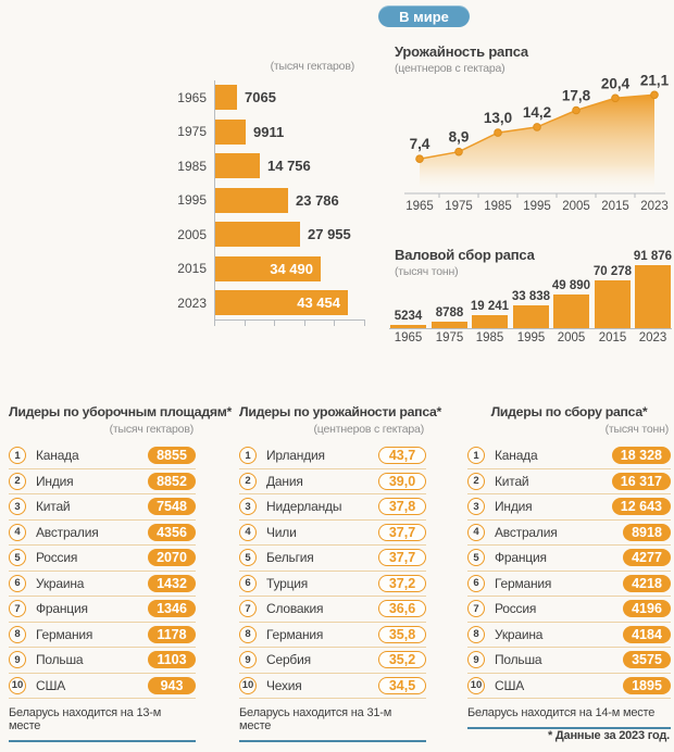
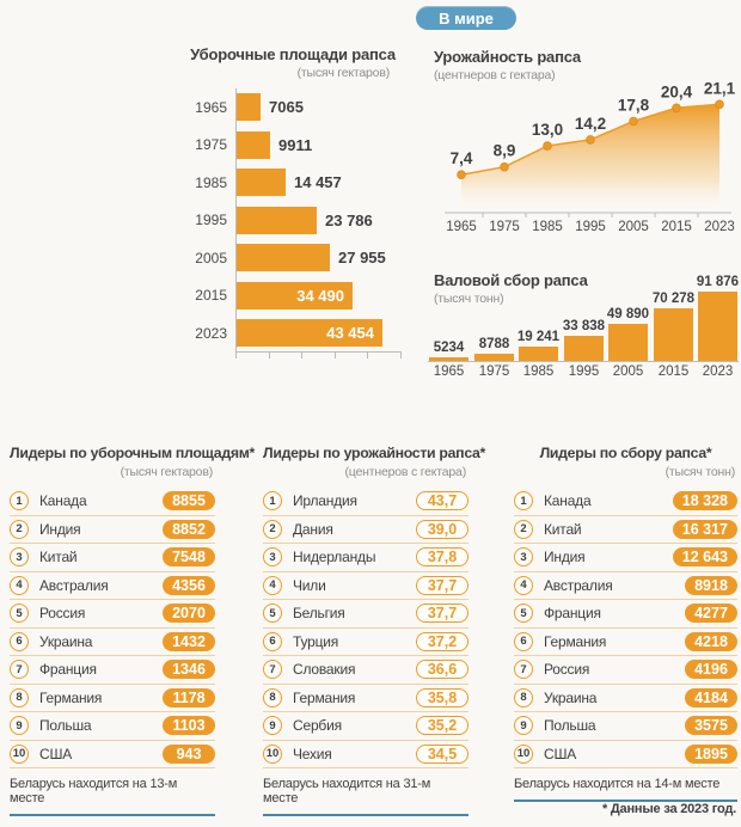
  В мире
+ Уборочные площади рапса
  (тысяч гектаров)
  1965
  7065
  1975
  9911
  1985
- 14 756
+ 14 457
  1995
  23 786
  2005
  27 955
  2015
  34 490
  2023
  43 454
  Урожайность рапса
  (центнеров с гектара)
  7,4
  1965
  8,9
  1975
  13,0
  1985
  14,2
  1995
  17,8
  2005
  20,4
  2015
  21,1
  2023
  Валовой сбор рапса
  (тысяч тонн)
  5234
  8788
  19 241
  33 838
  49 890
  70 278
  91 876
  1965
  1975
  1985
  1995
  2005
  2015
  2023
  Лидеры по уборочным площадям*
  (тысяч гектаров)
  1
  Канада
  8855
  2
  Индия
  8852
  3
  Китай
  7548
  4
  Австралия
  4356
  5
  Россия
  2070
  6
  Украина
  1432
  7
  Франция
  1346
  8
  Германия
  1178
  9
  Польша
  1103
  10
  США
  943
  Беларусь находится на 13-м месте
  Лидеры по урожайности рапса*
  (центнеров с гектара)
  1
  Ирландия
  43,7
  2
  Дания
  39,0
  3
  Нидерланды
  37,8
  4
  Чили
  37,7
  5
  Бельгия
  37,7
  6
  Турция
  37,2
  7
  Словакия
  36,6
  8
  Германия
  35,8
  9
  Сербия
  35,2
  10
  Чехия
  34,5
  Беларусь находится на 31-м месте
  Лидеры по сбору рапса*
  (тысяч тонн)
  1
  Канада
  18 328
  2
  Китай
  16 317
  3
  Индия
  12 643
  4
  Австралия
  8918
  5
  Франция
  4277
  6
  Германия
  4218
  7
  Россия
  4196
  8
  Украина
  4184
  9
  Польша
  3575
  10
  США
  1895
  Беларусь находится на 14-м месте
  * Данные за 2023 год.
